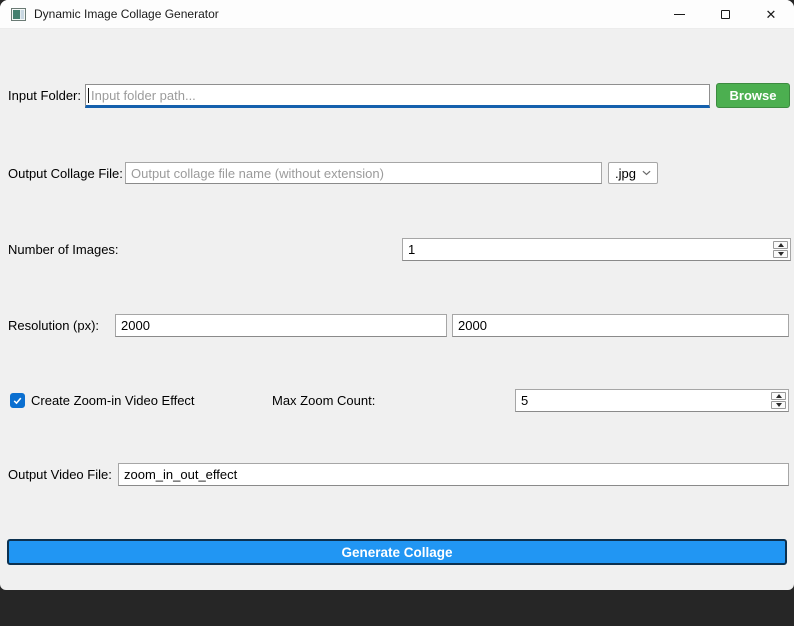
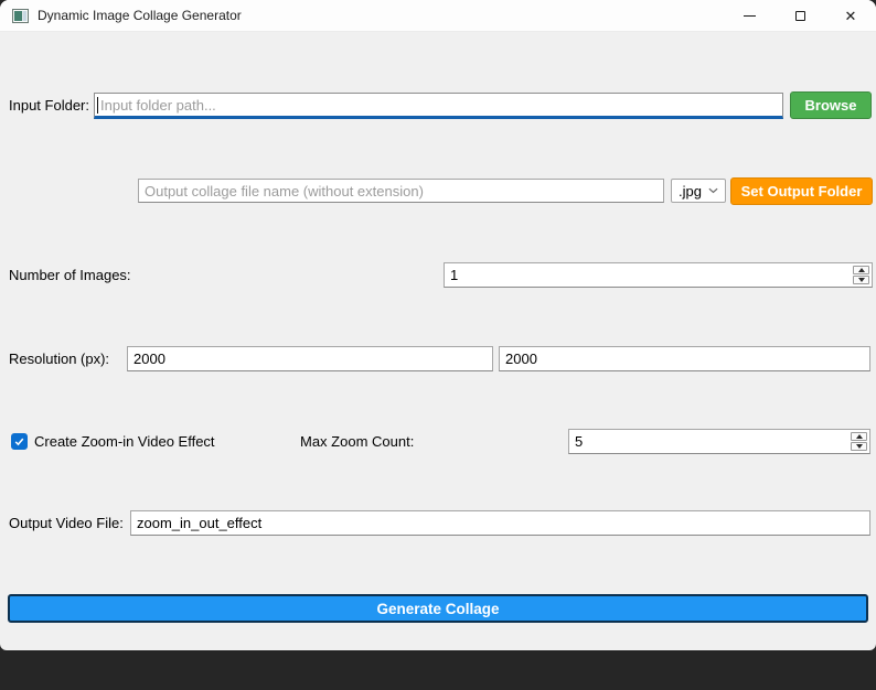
  Dynamic Image Collage Generator
  ✕
  Input Folder:
  Input folder path...
  Browse
- Output Collage File:
  Output collage file name (without extension)
  .jpg
+ Set Output Folder
  Number of Images:
  1
  Resolution (px):
  2000
  2000
  Create Zoom-in Video Effect
  Max Zoom Count:
  5
  Output Video File:
  zoom_in_out_effect
  Generate Collage
